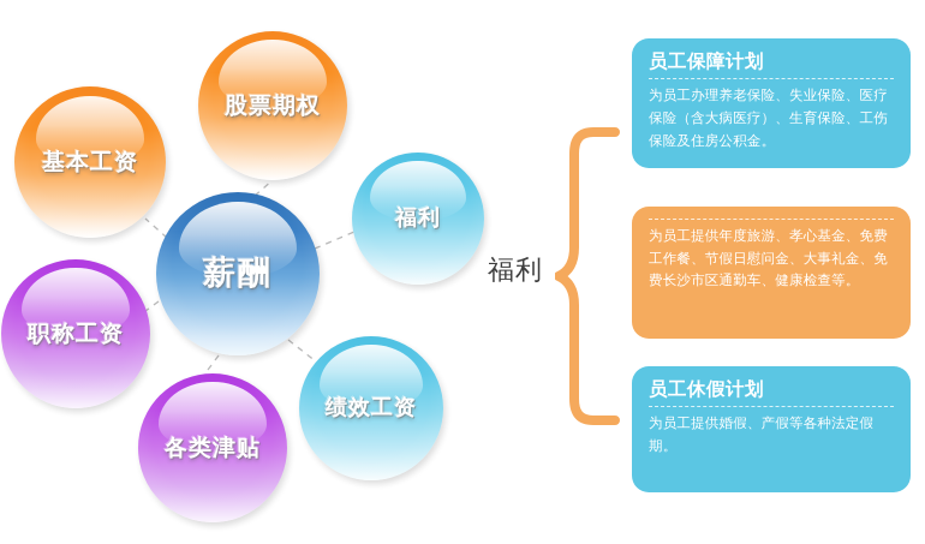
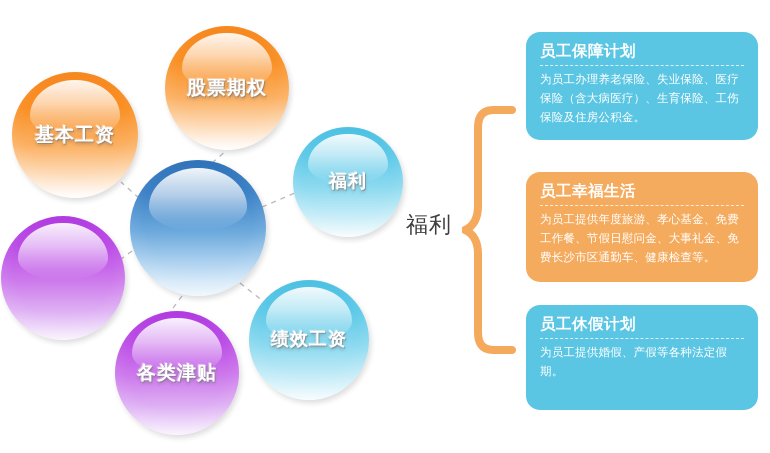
  股票期权
  基本工资
  福利
- 薪酬
- 职称工资
  绩效工资
  各类津贴
  福利
  员工保障计划
  为员工办理养老保险、失业保险、医疗保险（含大病医疗）、生育保险、工伤保险及住房公积金。
+ 员工幸福生活
  为员工提供年度旅游、孝心基金、免费工作餐、节假日慰问金、大事礼金、免费长沙市区通勤车、健康检查等。
  员工休假计划
  为员工提供婚假、产假等各种法定假期。
